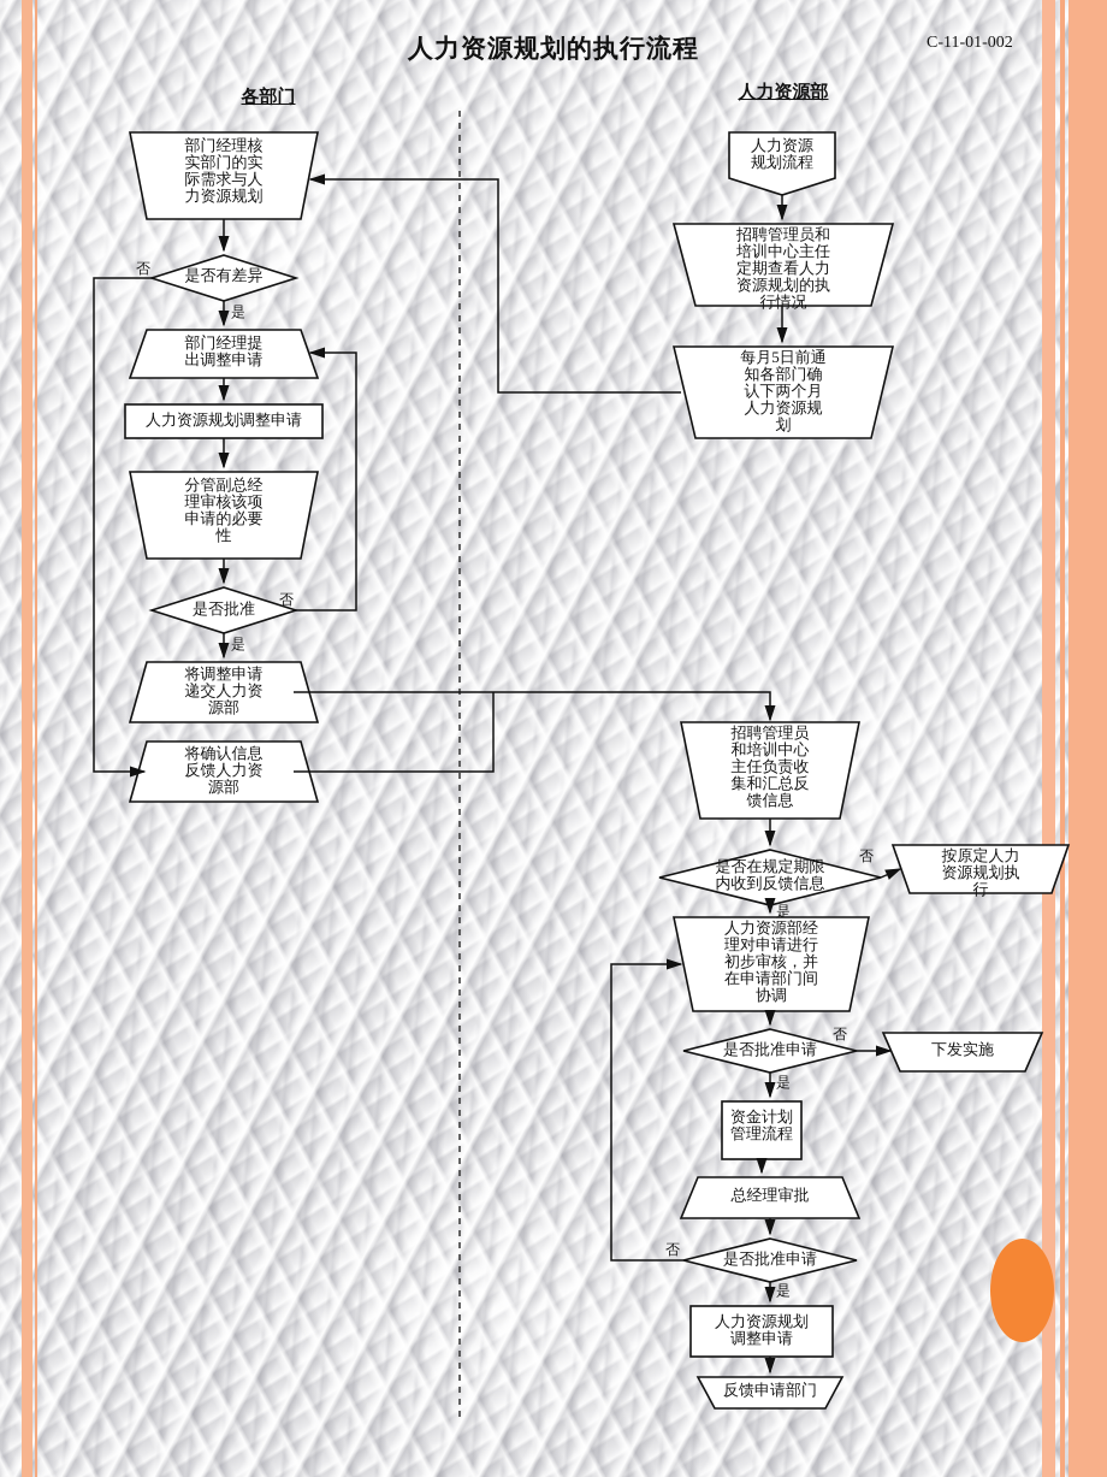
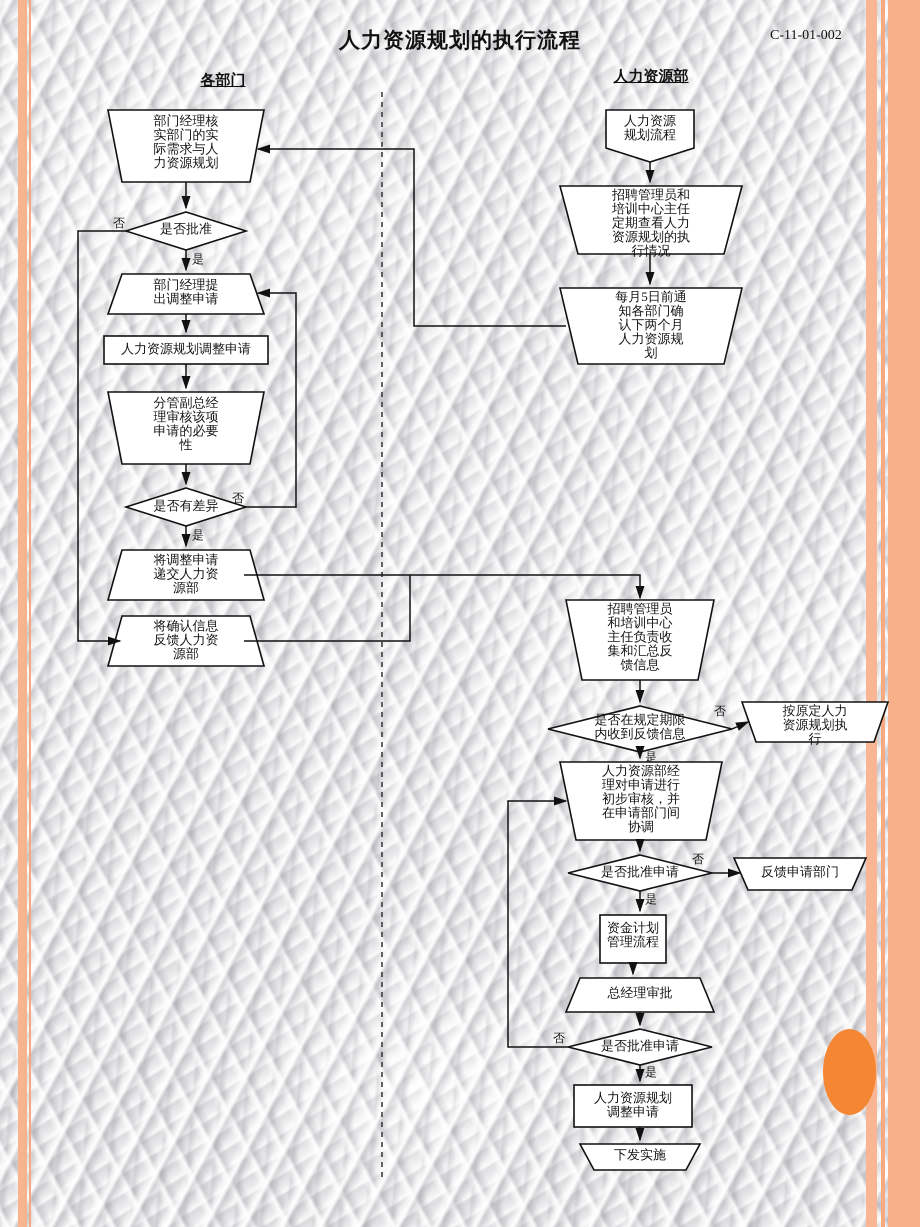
  人力资源规划的执行流程
  C-11-01-002
  各部门
  人力资源部
  部门经理核
  实部门的实
  际需求与人
  力资源规划
- 是否有差异
+ 是否批准
  部门经理提
  出调整申请
  人力资源规划调整申请
  分管副总经
  理审核该项
  申请的必要
  性
- 是否批准
+ 是否有差异
  将调整申请
  递交人力资
  源部
  将确认信息
  反馈人力资
  源部
  人力资源
  规划流程
  招聘管理员和
  培训中心主任
  定期查看人力
  资源规划的执
  行情况
  每月5日前通
  知各部门确
  认下两个月
  人力资源规
  划
  招聘管理员
  和培训中心
  主任负责收
  集和汇总反
  馈信息
  是否在规定期限
  内收到反馈信息
  按原定人力
  资源规划执
  行
  人力资源部经
  理对申请进行
  初步审核，并
  在申请部门间
  协调
  是否批准申请
- 下发实施
+ 反馈申请部门
  资金计划
  管理流程
  总经理审批
  是否批准申请
  人力资源规划
  调整申请
- 反馈申请部门
+ 下发实施
  否
  是
  否
  是
  否
  是
  否
  是
  否
  是
